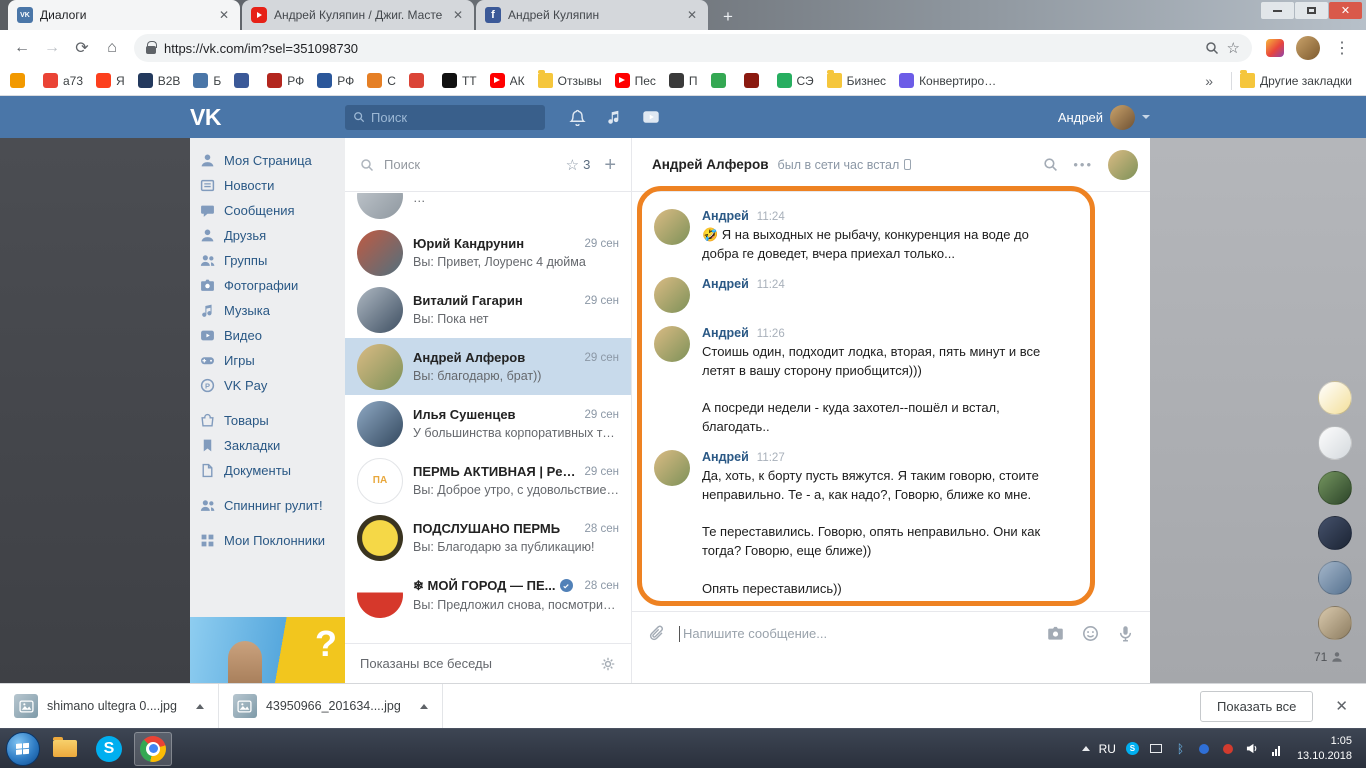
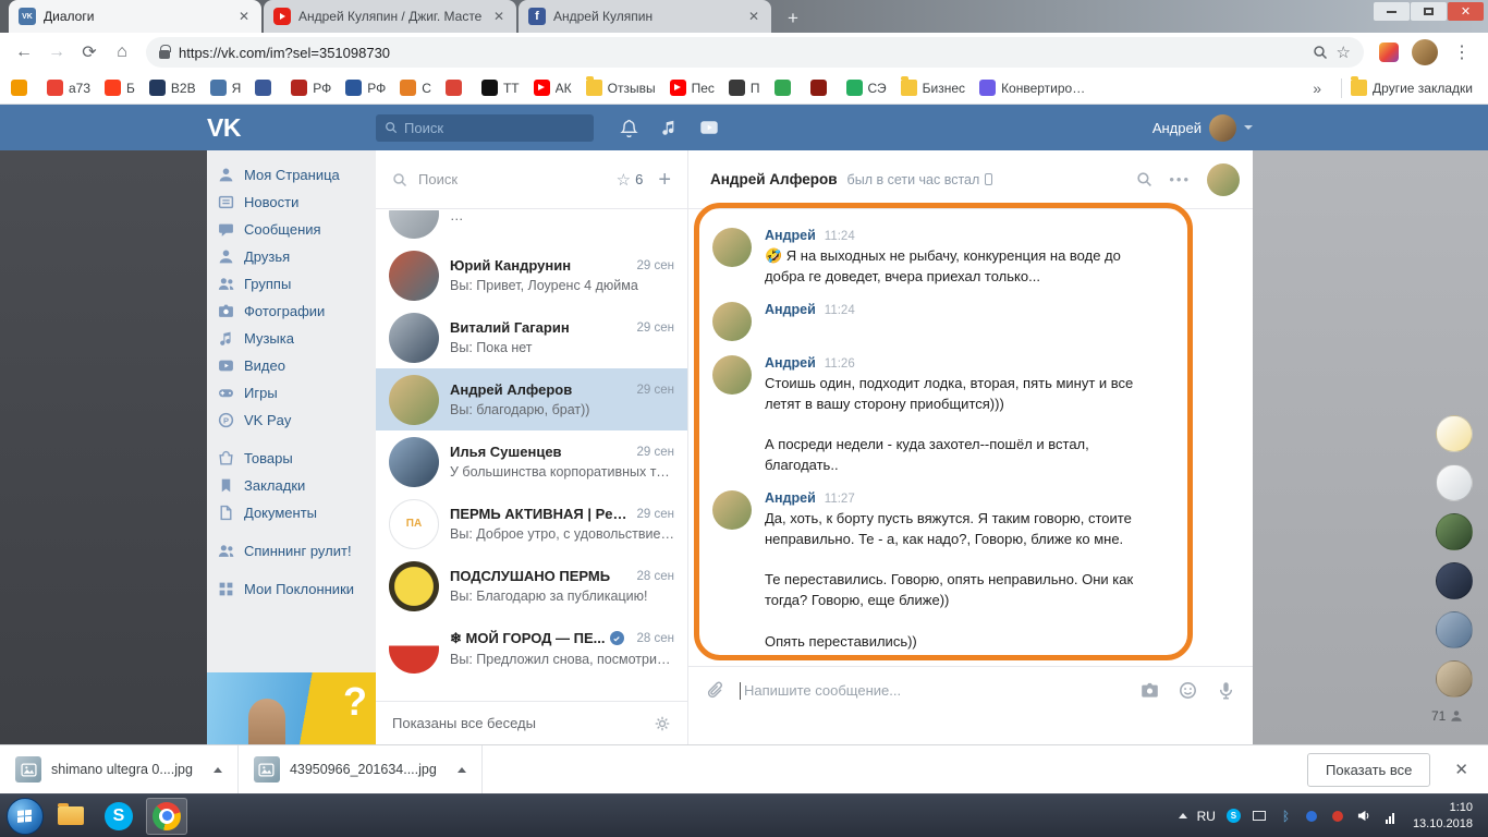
  Диалоги
  ✕
  Андрей Куляпин / Джиг. Масте
  ✕
  f
  Андрей Куляпин
  ✕
  +
  ✕
  ←
  →
  ⟳
  ⌂
  https://vk.com/im?sel=351098730
  ☆
  ⋮
  a73
- Я
+ Б
  B2B
- Б
+ Я
  РФ
  РФ
  С
  TT
  АК
  Отзывы
  Пес
  П
  СЭ
  Бизнес
  Конвертироват
  »
  Другие закладки
  VK
  Поиск
  Андрей
  Моя Страница
  Новости
  Сообщения
  Друзья
  Группы
  Фотографии
  Музыка
  Видео
  Игры
  VK Pay
  Товары
  Закладки
  Документы
  Спиннинг рулит!
  Мои Поклонники
  ?
  Поиск
  ☆
- 3
+ 6
  +
  …
  Юрий Кандрунин
  29 сен
  Вы: Привет, Лоуренс 4 дюйма
  Виталий Гагарин
  29 сен
  Вы: Пока нет
  Андрей Алферов
  29 сен
  Вы: благодарю, брат))
  Илья Сушенцев
  29 сен
  У большинства корпоративных тар
  ПА
  ПЕРМЬ АКТИВНАЯ | Perm
  29 сен
  Вы: Доброе утро, с удовольствием)
  ПОДСЛУШАНО ПЕРМЬ
  28 сен
  Вы: Благодарю за публикацию!
  ❄ МОЙ ГОРОД — ПЕ...
  28 сен
  Вы: Предложил снова, посмотрите,
  Показаны все беседы
  Андрей Алферов
  был в сети час встал
  •••
  Андрей
  11:24
  🤣 Я на выходных не рыбачу, конкуренция на воде до добра ге доведет, вчера приехал только...
  Андрей
  11:24
  Андрей
  11:26
  Стоишь один, подходит лодка, вторая, пять минут и все летят в вашу сторону приобщится)))
  А посреди недели - куда захотел--пошёл и встал, благодать..
  Андрей
  11:27
  Да, хоть, к борту пусть вяжутся. Я таким говорю, стоите неправильно. Те - а, как надо?, Говорю, ближе ко мне.
  Те переставились. Говорю, опять неправильно. Они как тогда? Говорю, еще ближе))
  Опять переставились))
  Напишите сообщение...
  71
  shimano ultegra 0....jpg
  43950966_201634....jpg
  Показать все
  ✕
  RU
  ᛒ
- 1:05
+ 1:10
  13.10.2018
